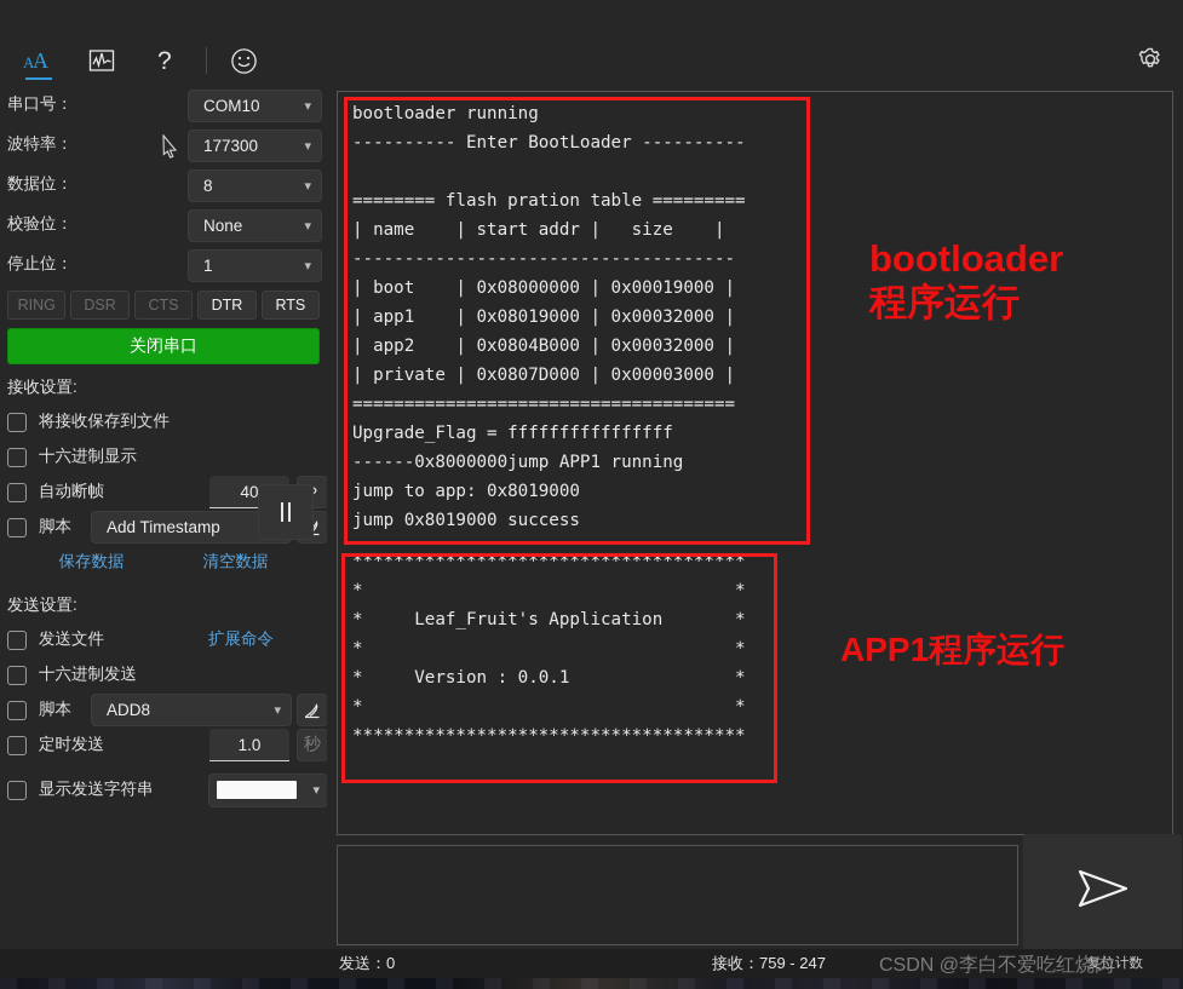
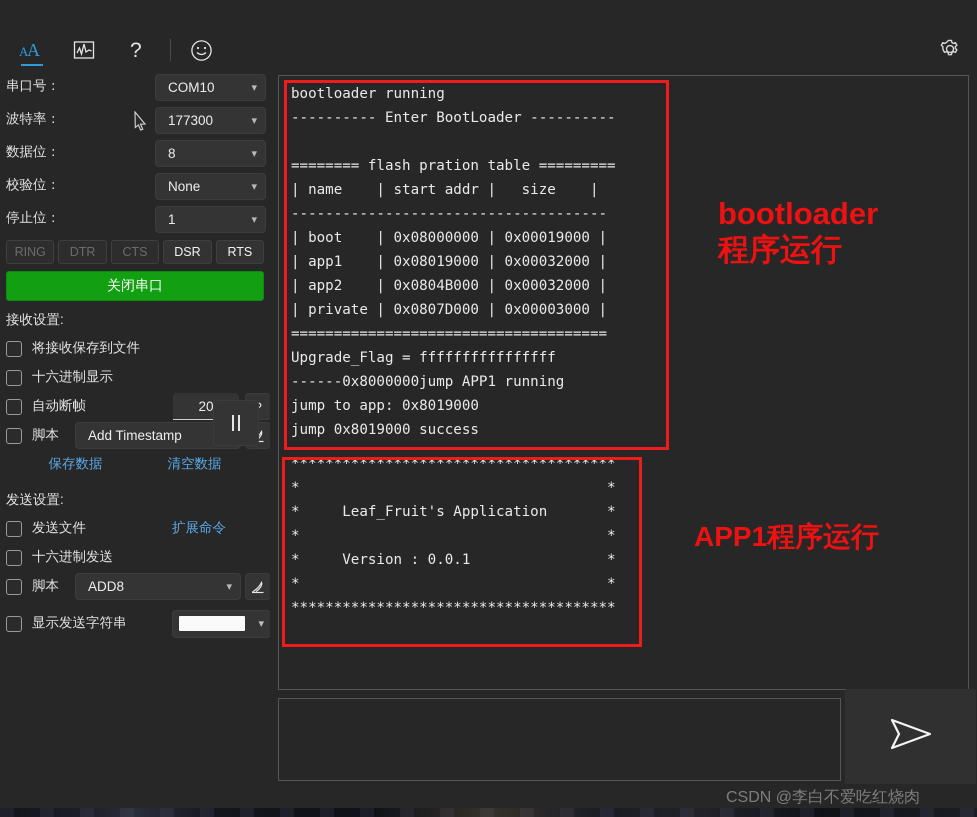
  A
  A
  ?
  串口号：
  COM10
  ▾
  波特率：
  177300
  ▾
  数据位：
  8
  ▾
  校验位：
  None
  ▾
  停止位：
  1
  ▾
  RING
- DSR
+ DTR
  CTS
- DTR
+ DSR
  RTS
  关闭串口
  接收设置:
  将接收保存到文件
  十六进制显示
  自动断帧
- 40
+ 20
  脚本
  Add Timestamp
  保存数据
  清空数据
  发送设置:
  发送文件
  扩展命令
  十六进制发送
  脚本
  ADD8
  ▾
- 定时发送
- 1.0
- 秒
  显示发送字符串
  ▾
  bootloader running
  ---------- Enter BootLoader ----------
  ======== flash pration table =========
  | name | start addr | size |
  -------------------------------------
  | boot | 0x08000000 | 0x00019000 |
  | app1 | 0x08019000 | 0x00032000 |
  | app2 | 0x0804B000 | 0x00032000 |
  | private | 0x0807D000 | 0x00003000 |
  =====================================
  Upgrade_Flag = ffffffffffffffff
  ------0x8000000jump APP1 running
  jump to app: 0x8019000
  jump 0x8019000 success
  **************************************
  * *
  * Leaf_Fruit's Application *
  * *
  * Version : 0.0.1 *
  * *
  **************************************
  bootloader
  程序运行
  APP1程序运行
- 发送：0
- 接收：759 - 247
- 复位计数
  CSDN @李白不爱吃红烧肉
